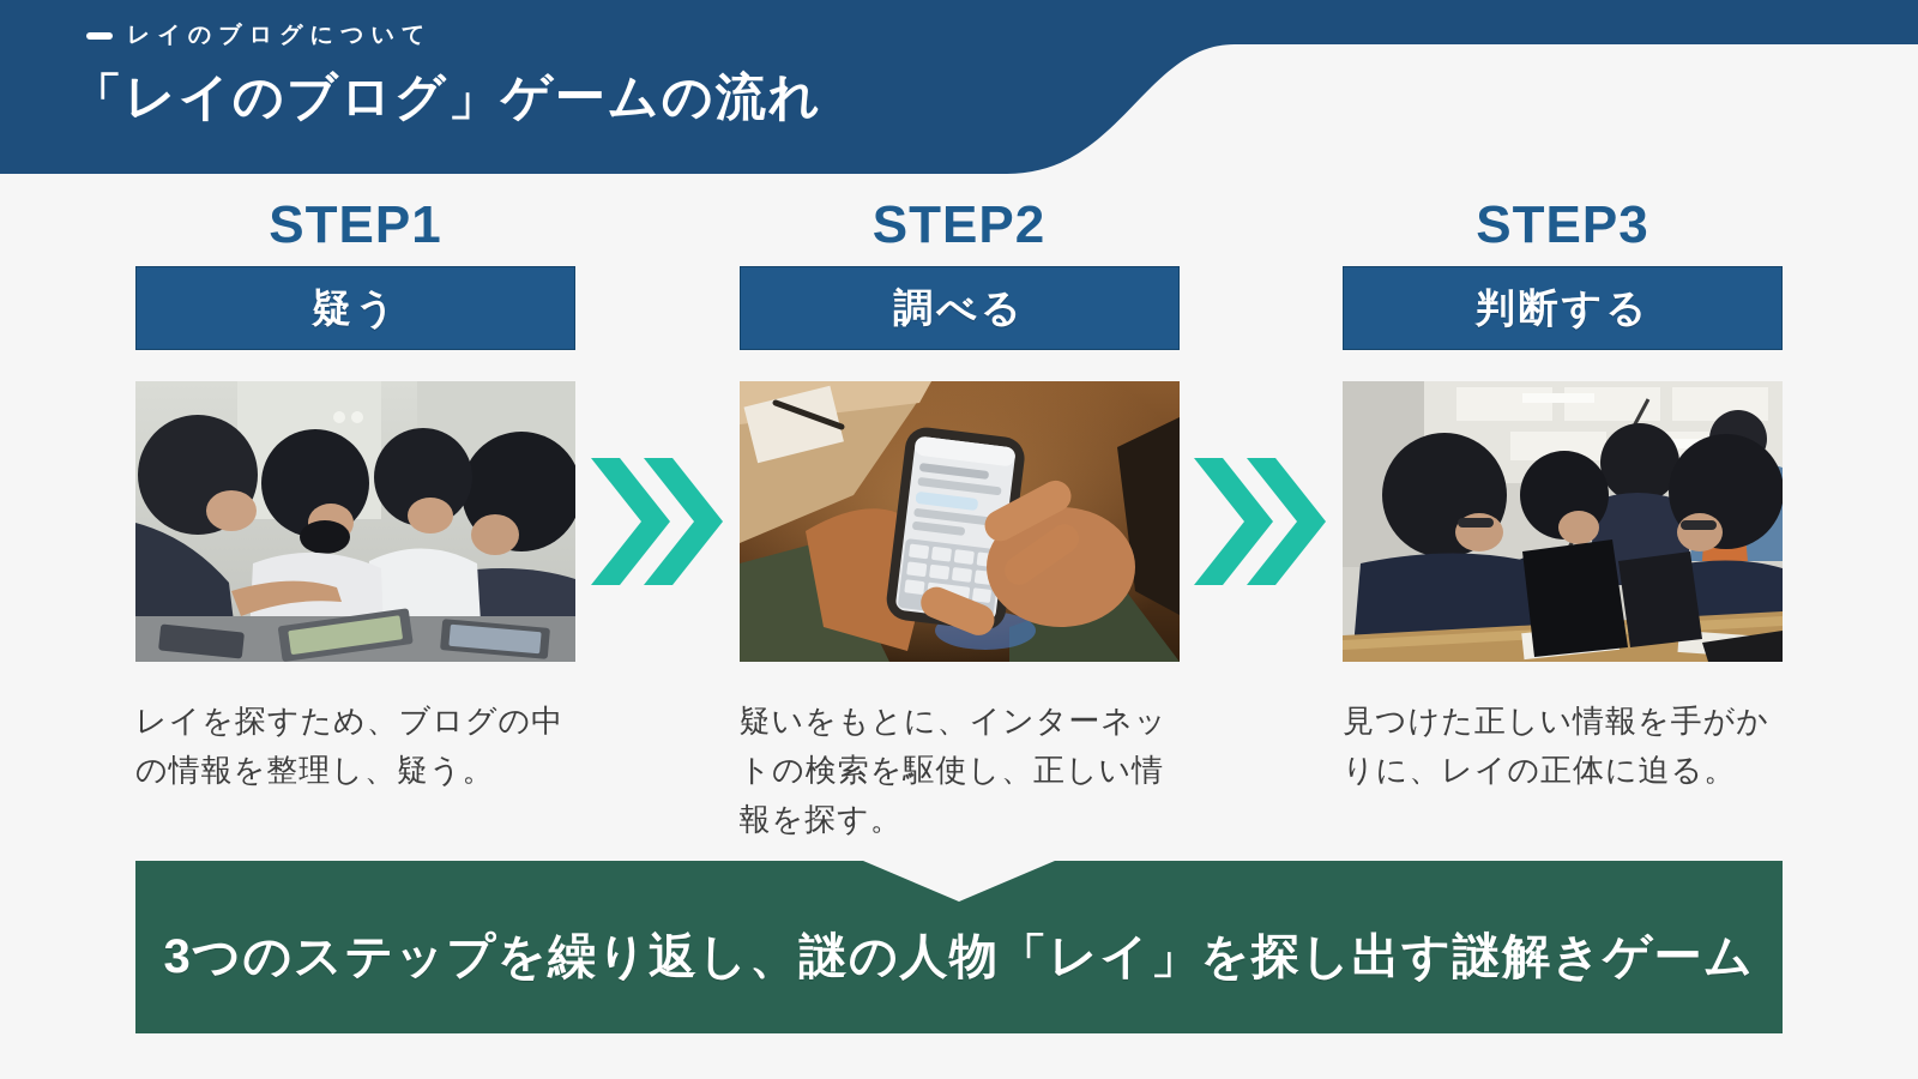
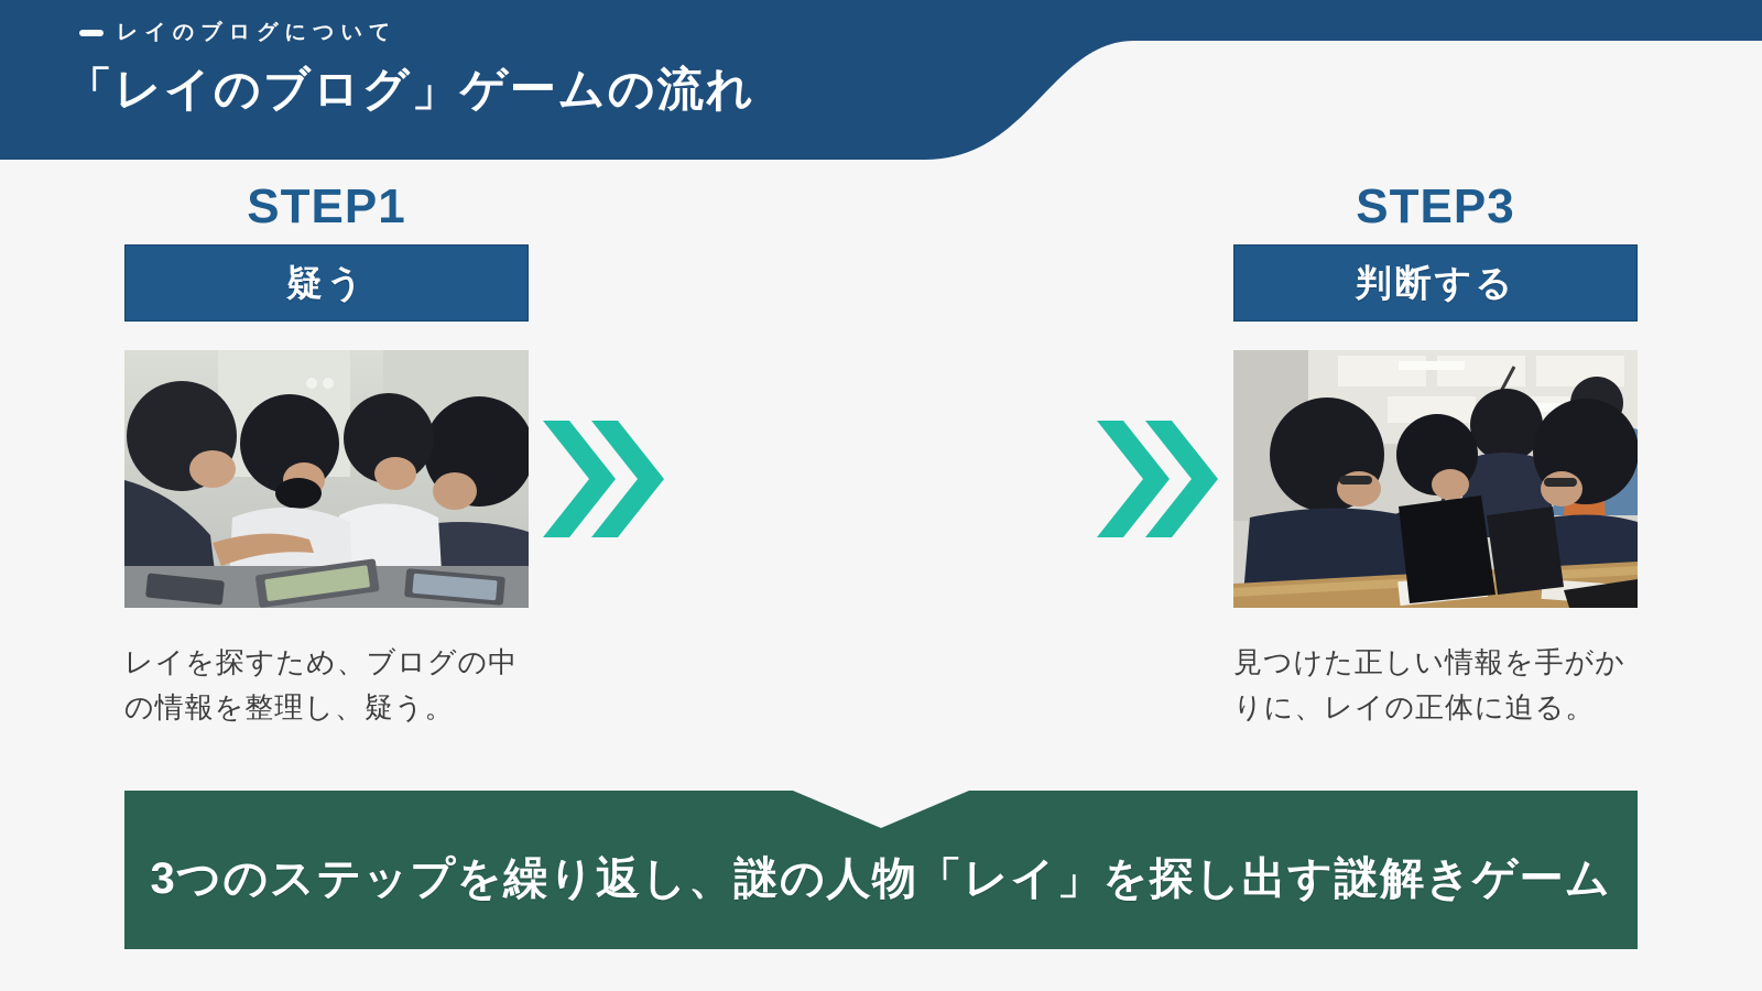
  レイのブログについて
  「レイのブログ」ゲームの流れ
  STEP1
  疑う
  レイを探すため、ブログの中の情報を整理し、疑う。
- STEP2
- 調べる
- 疑いをもとに、インターネットの検索を駆使し、正しい情報を探す。
  STEP3
  判断する
  見つけた正しい情報を手がかりに、レイの正体に迫る。
  3つのステップを繰り返し、謎の人物「レイ」を探し出す謎解きゲーム
